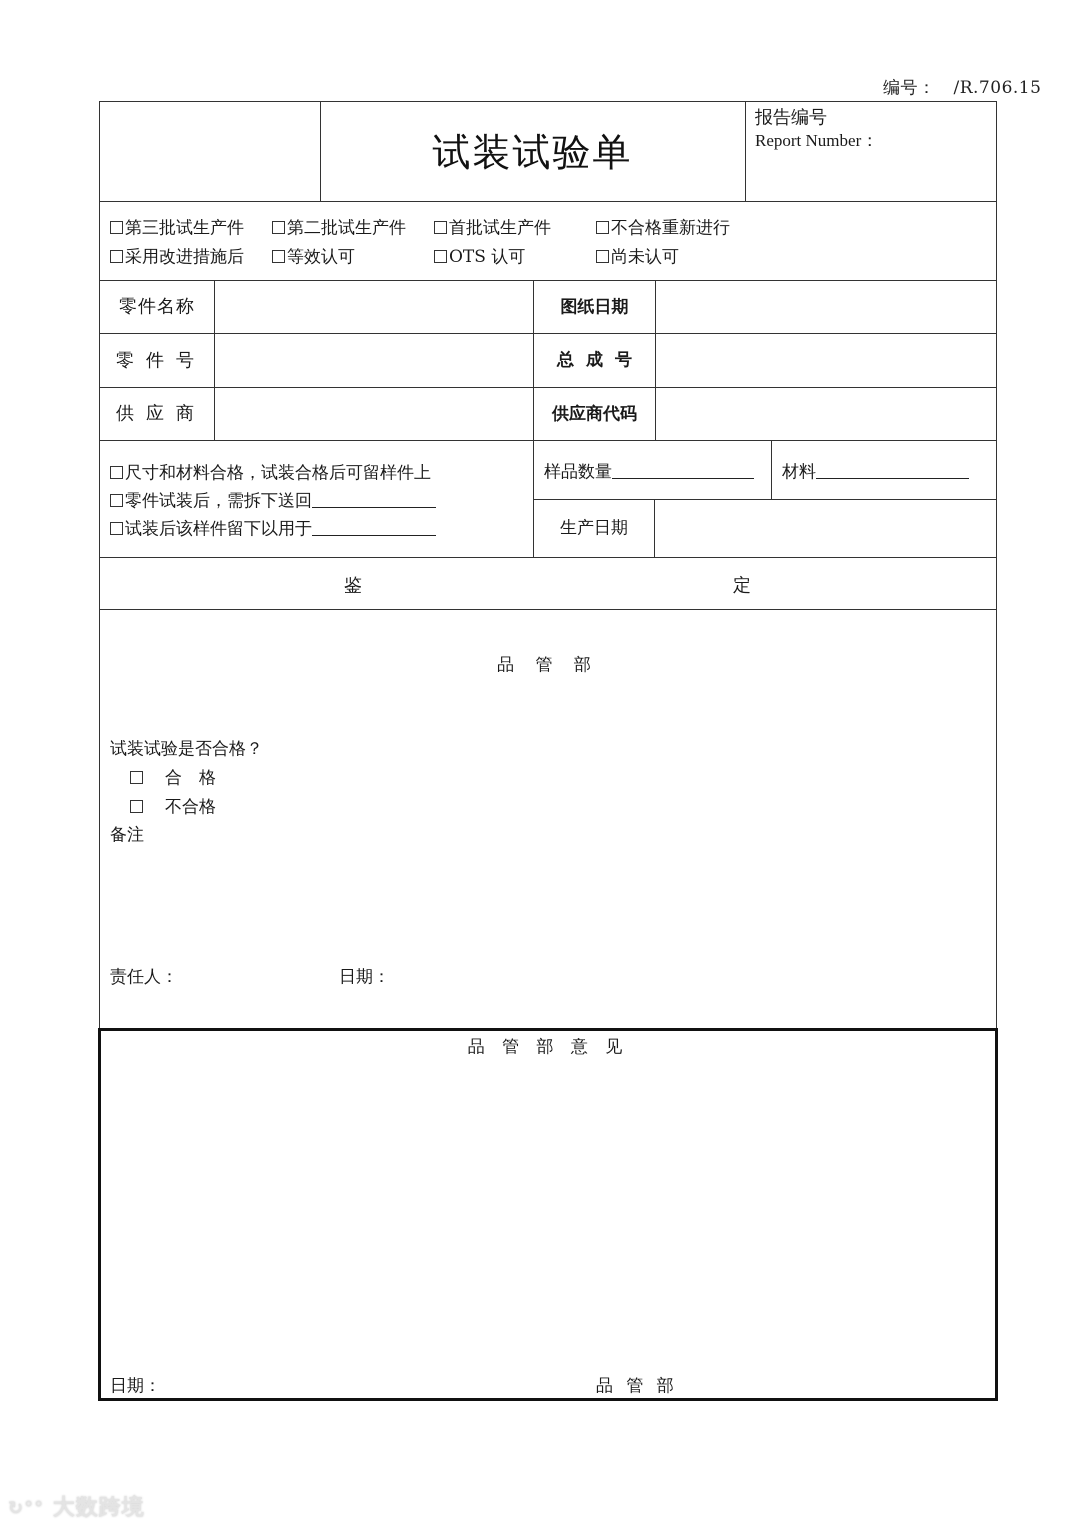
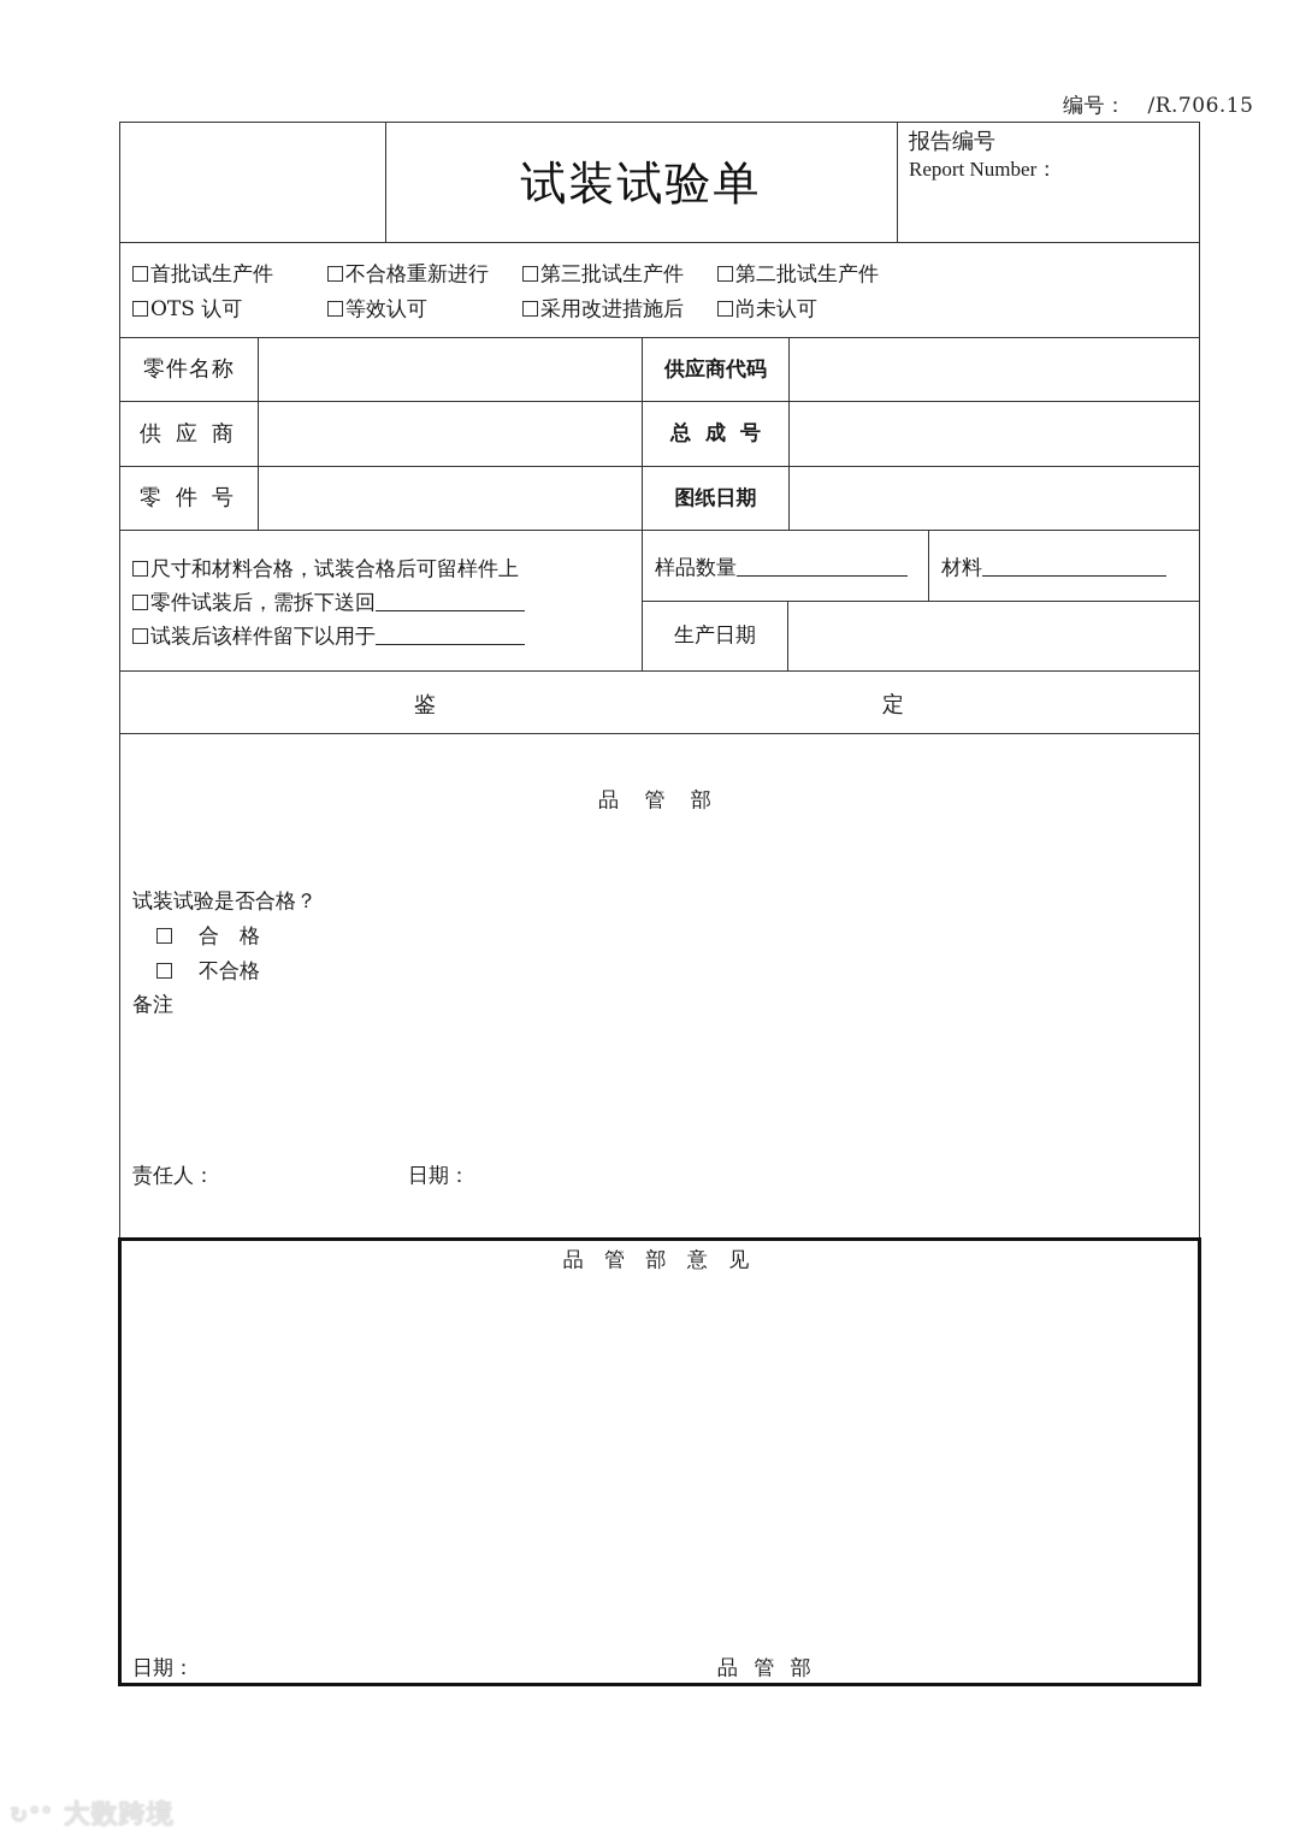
  编号： /R.706.15
  试装试验单
  报告编号
  Report Number：
- 第三批试生产件
+ 首批试生产件
- 第二批试生产件
+ 不合格重新进行
- 首批试生产件
+ 第三批试生产件
- 不合格重新进行
+ 第二批试生产件
- 采用改进措施后
+ OTS 认可
  等效认可
- OTS 认可
+ 采用改进措施后
  尚未认可
  零件名称
- 图纸日期
+ 供应商代码
- 零件号
+ 供应商
  总成号
- 供应商
+ 零件号
- 供应商代码
+ 图纸日期
  尺寸和材料合格，试装合格后可留样件上
  零件试装后，需拆下送回
  试装后该样件留下以用于
  样品数量
  材料
  生产日期
  鉴
  定
  品 管 部
  试装试验是否合格？
  合 格
  不合格
  备注
  责任人：
  日期：
  品 管 部 意 见
  日期：
  品 管 部
  ↻°° 大数跨境
